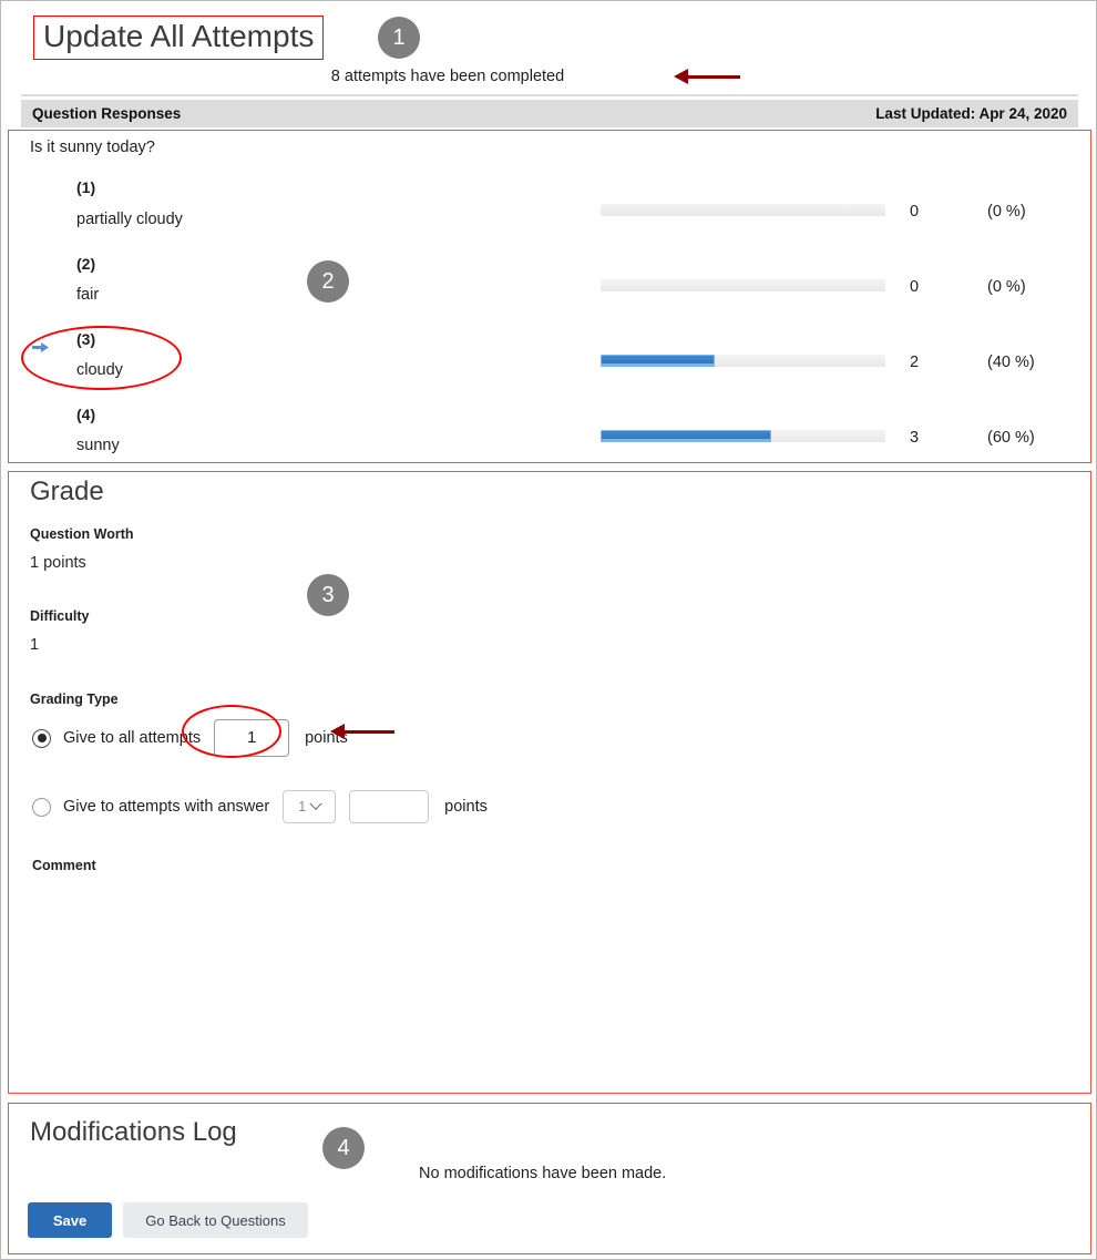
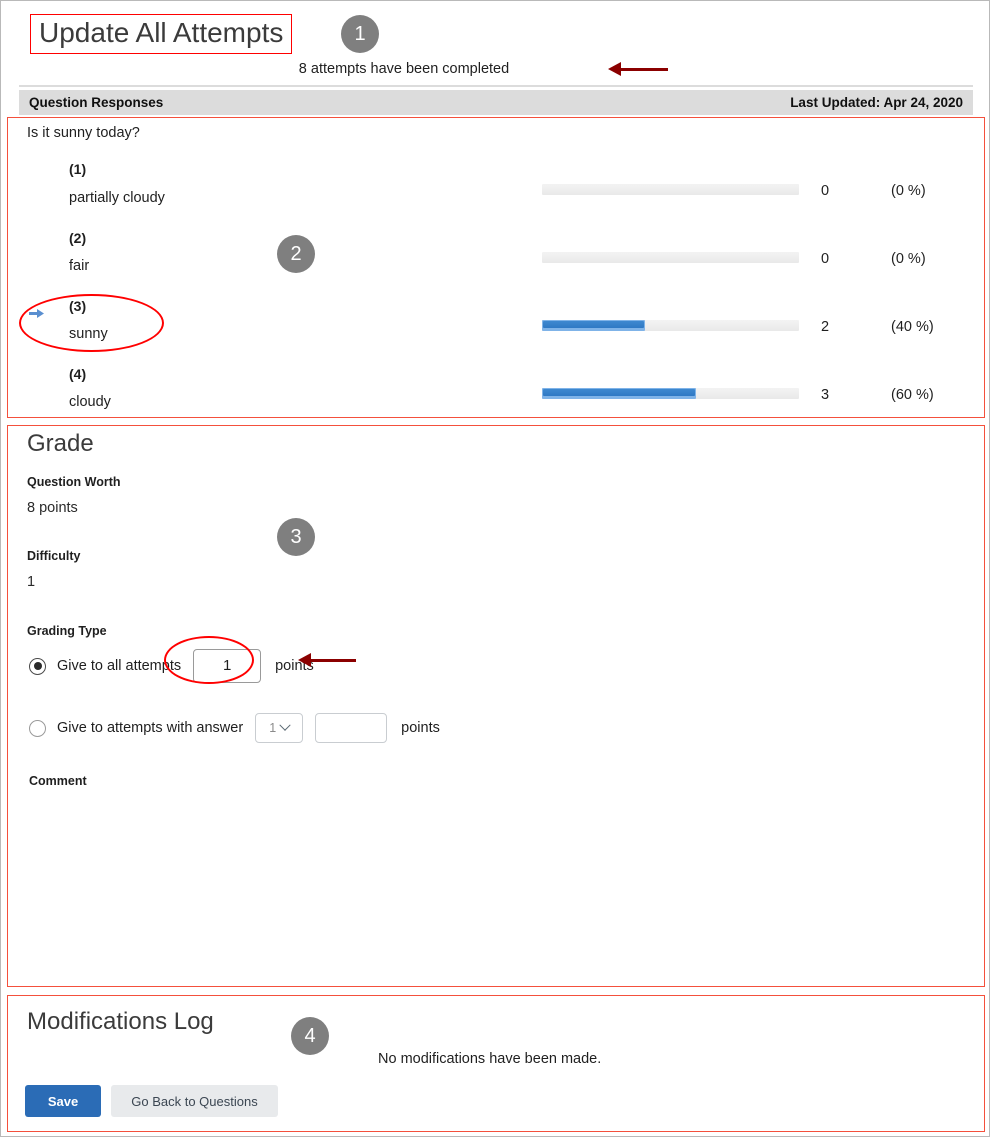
  Update All Attempts
  1
  8 attempts have been completed
  Question Responses
  Last Updated: Apr 24, 2020
  Is it sunny today?
  2
  (1)
  partially cloudy
  0
  (0 %)
  (2)
  fair
  0
  (0 %)
  (3)
- cloudy
+ sunny
  2
  (40 %)
  (4)
- sunny
+ cloudy
  3
  (60 %)
  Grade
  3
  Question Worth
- 1 points
+ 8 points
  Difficulty
  1
  Grading Type
  Give to all attempts
  1
  points
  Give to attempts with answer
  1
  points
  Comment
  Modifications Log
  4
  No modifications have been made.
  Save
  Go Back to Questions
